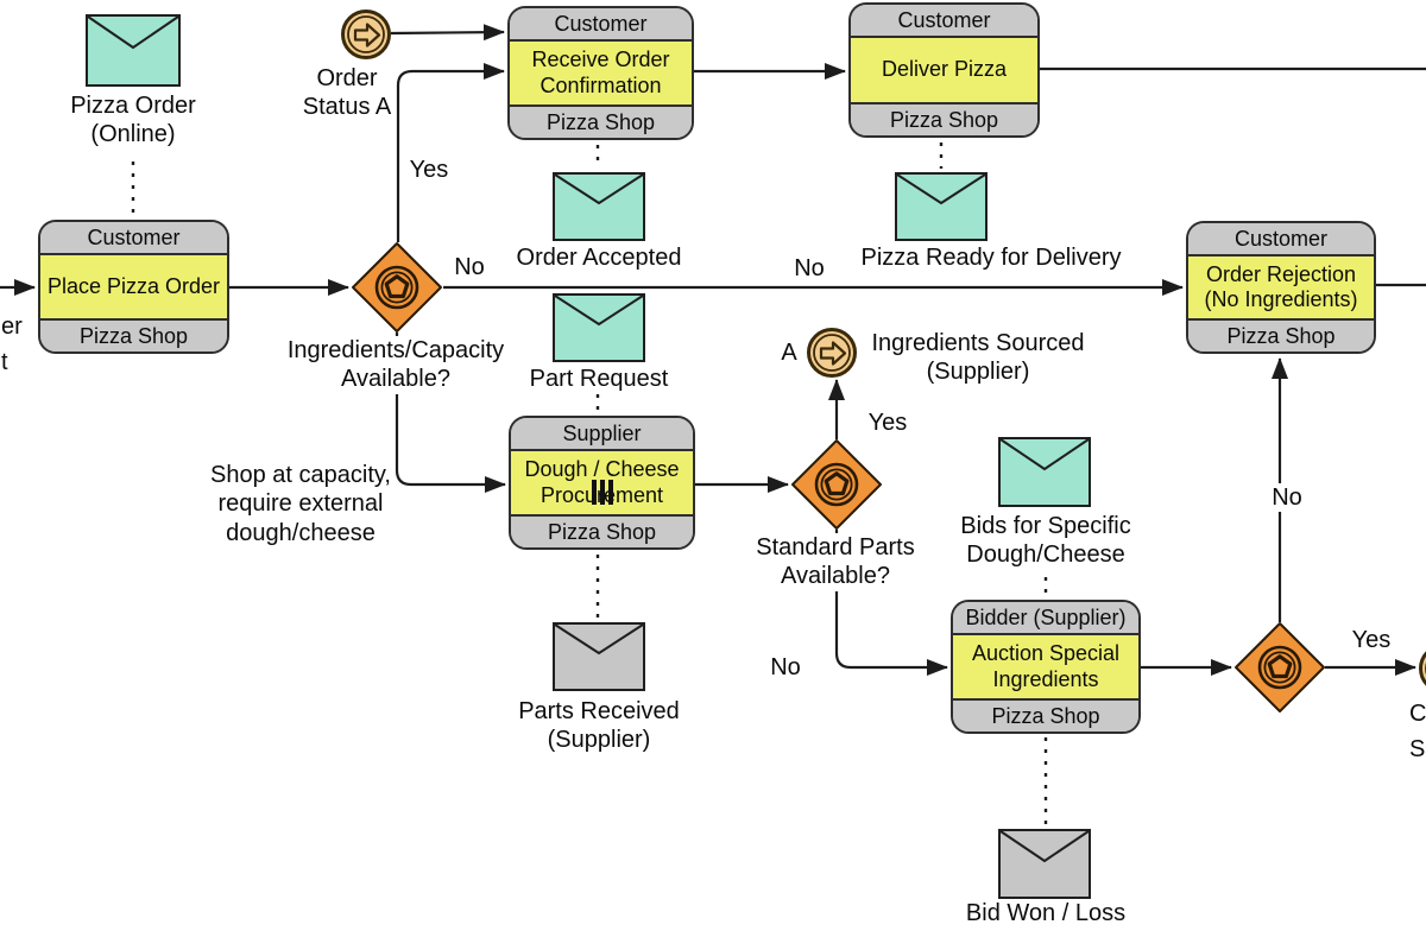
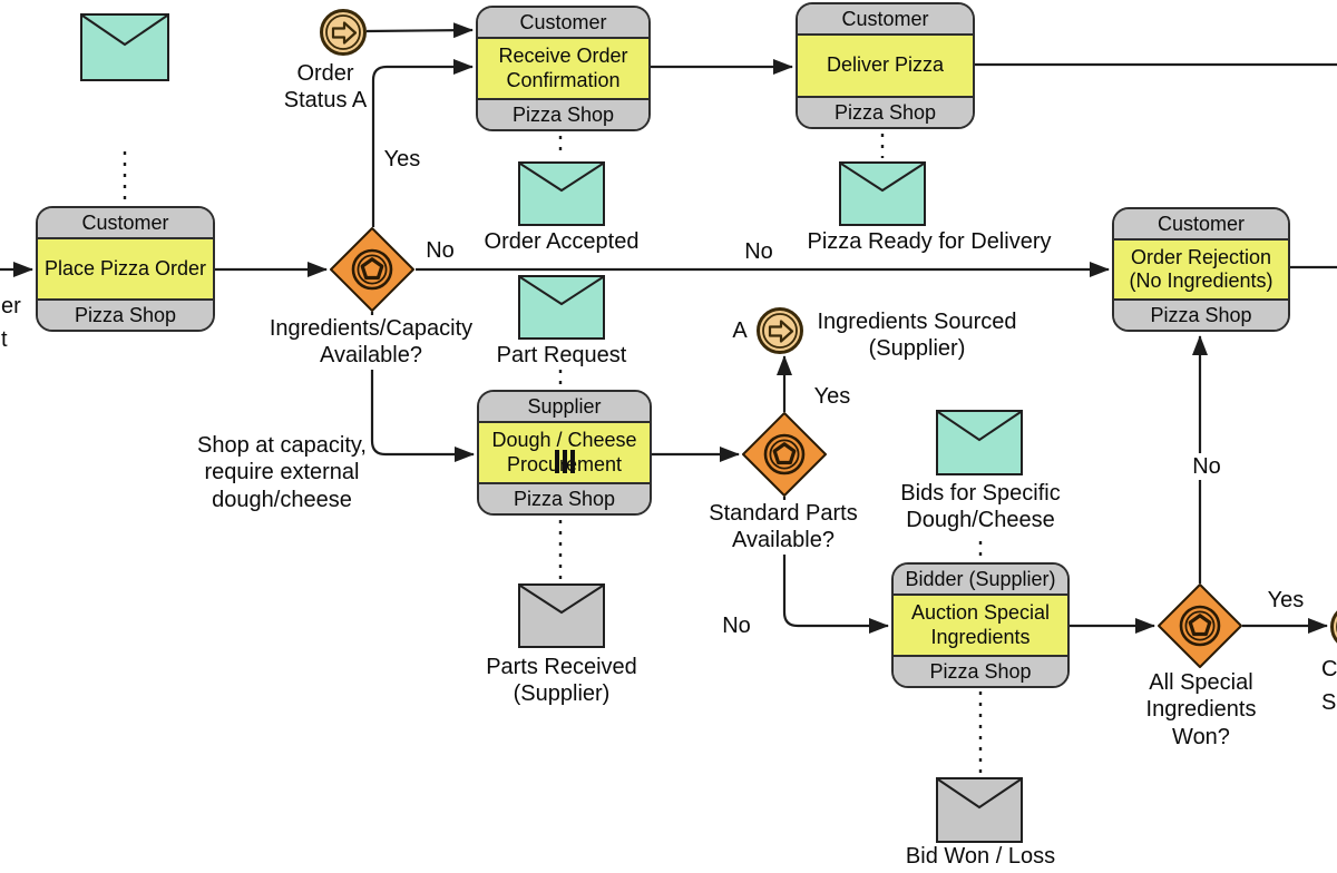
  Customer
  Place Pizza Order
  Pizza Shop
  Customer
  Receive Order
  Confirmation
  Pizza Shop
  Customer
  Deliver Pizza
  Pizza Shop
  Supplier
  Dough / Cheese
  Procment
  Pizza Shop
  Customer
  Order Rejection
  (No Ingredients)
  Pizza Shop
  Bidder (Supplier)
  Auction Special
  Ingredients
  Pizza Shop
- Pizza Order
- (Online)
  Order
  Status A
  Yes
  No
  Ingredients/Capacity
  Available?
  Order Accepted
  Part Request
  No
  Pizza Ready for Delivery
  Shop at capacity,
  require external
  dough/cheese
  A
  Ingredients Sourced
  (Supplier)
  Yes
  Standard Parts
  Available?
  No
  Bids for Specific
  Dough/Cheese
  Parts Received
  (Supplier)
  No
  Yes
+ All Special
+ Ingredients Won?
  Bid Won / Loss
  er
  t
  C
  S
